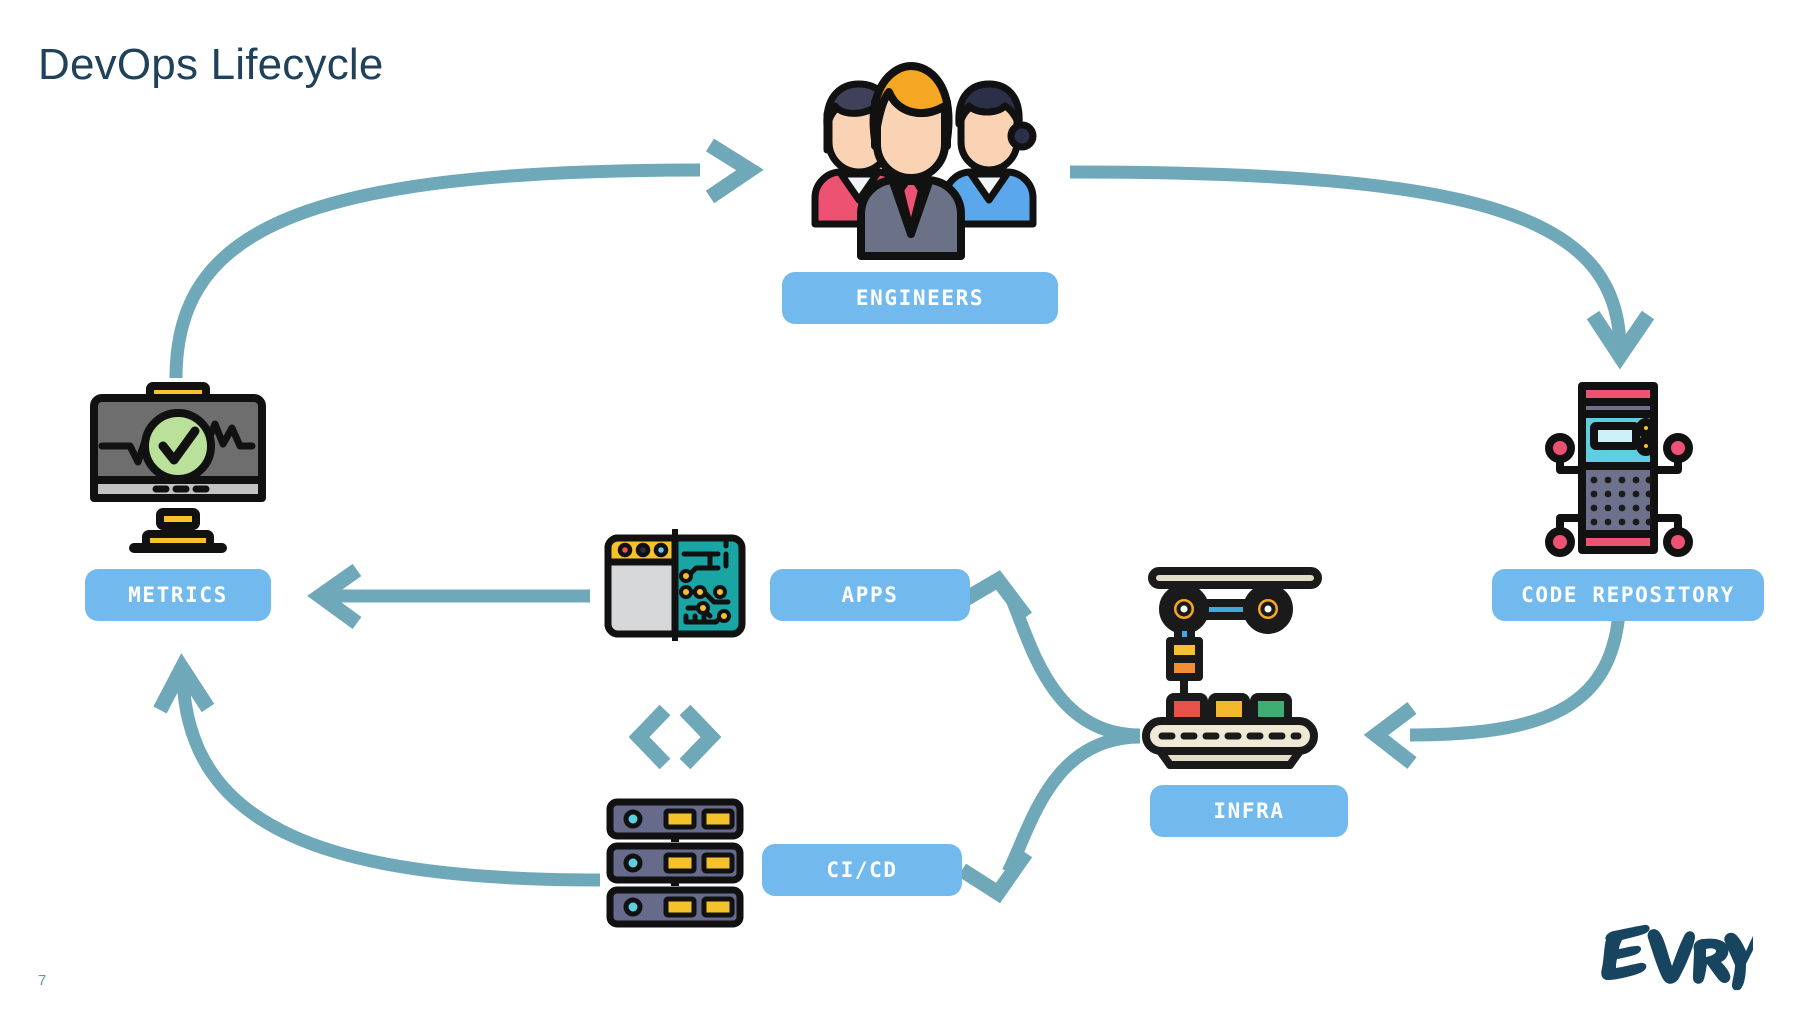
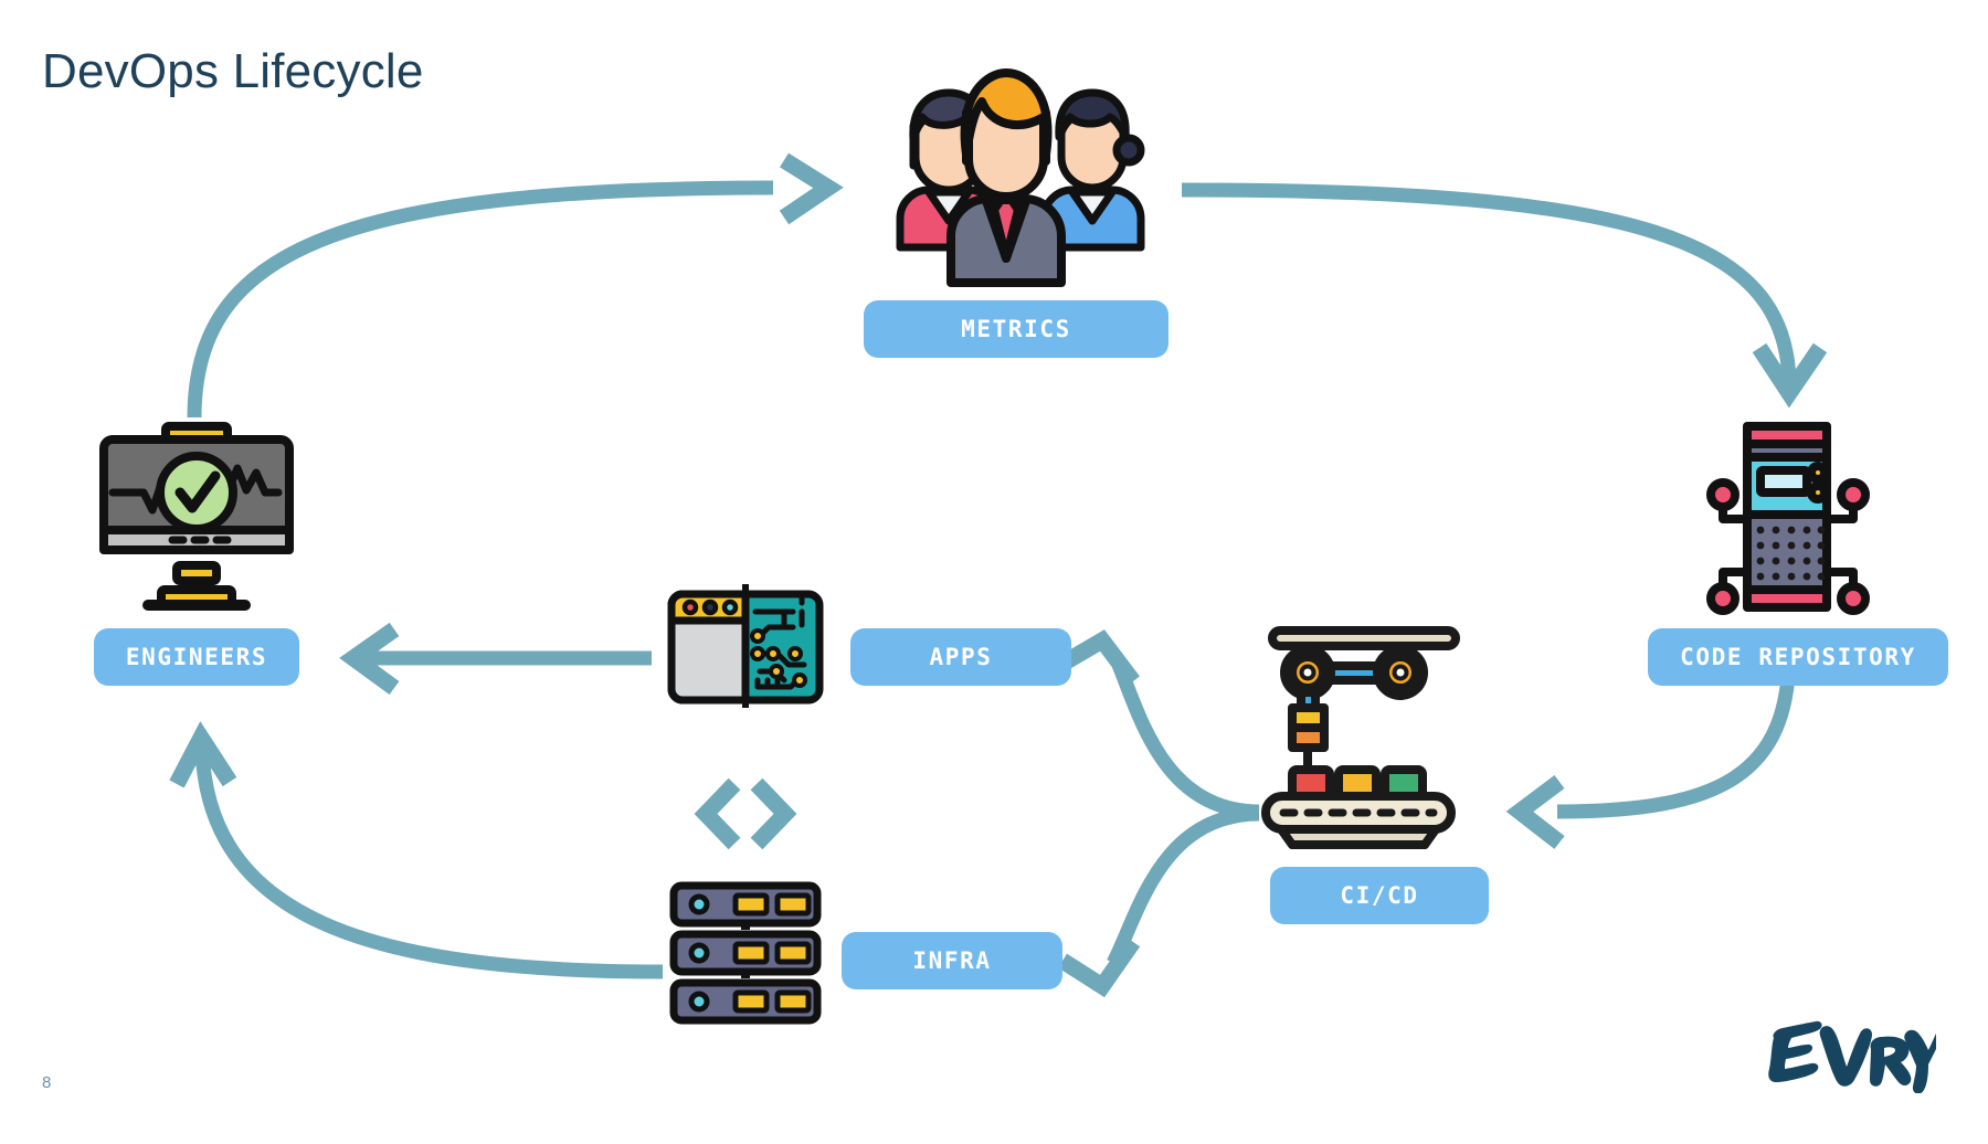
  DevOps Lifecycle
- 7
+ 8
- ENGINEERS
+ METRICS
  CODE REPOSITORY
- INFRA
+ CI/CD
  APPS
- CI/CD
+ INFRA
- METRICS
+ ENGINEERS
